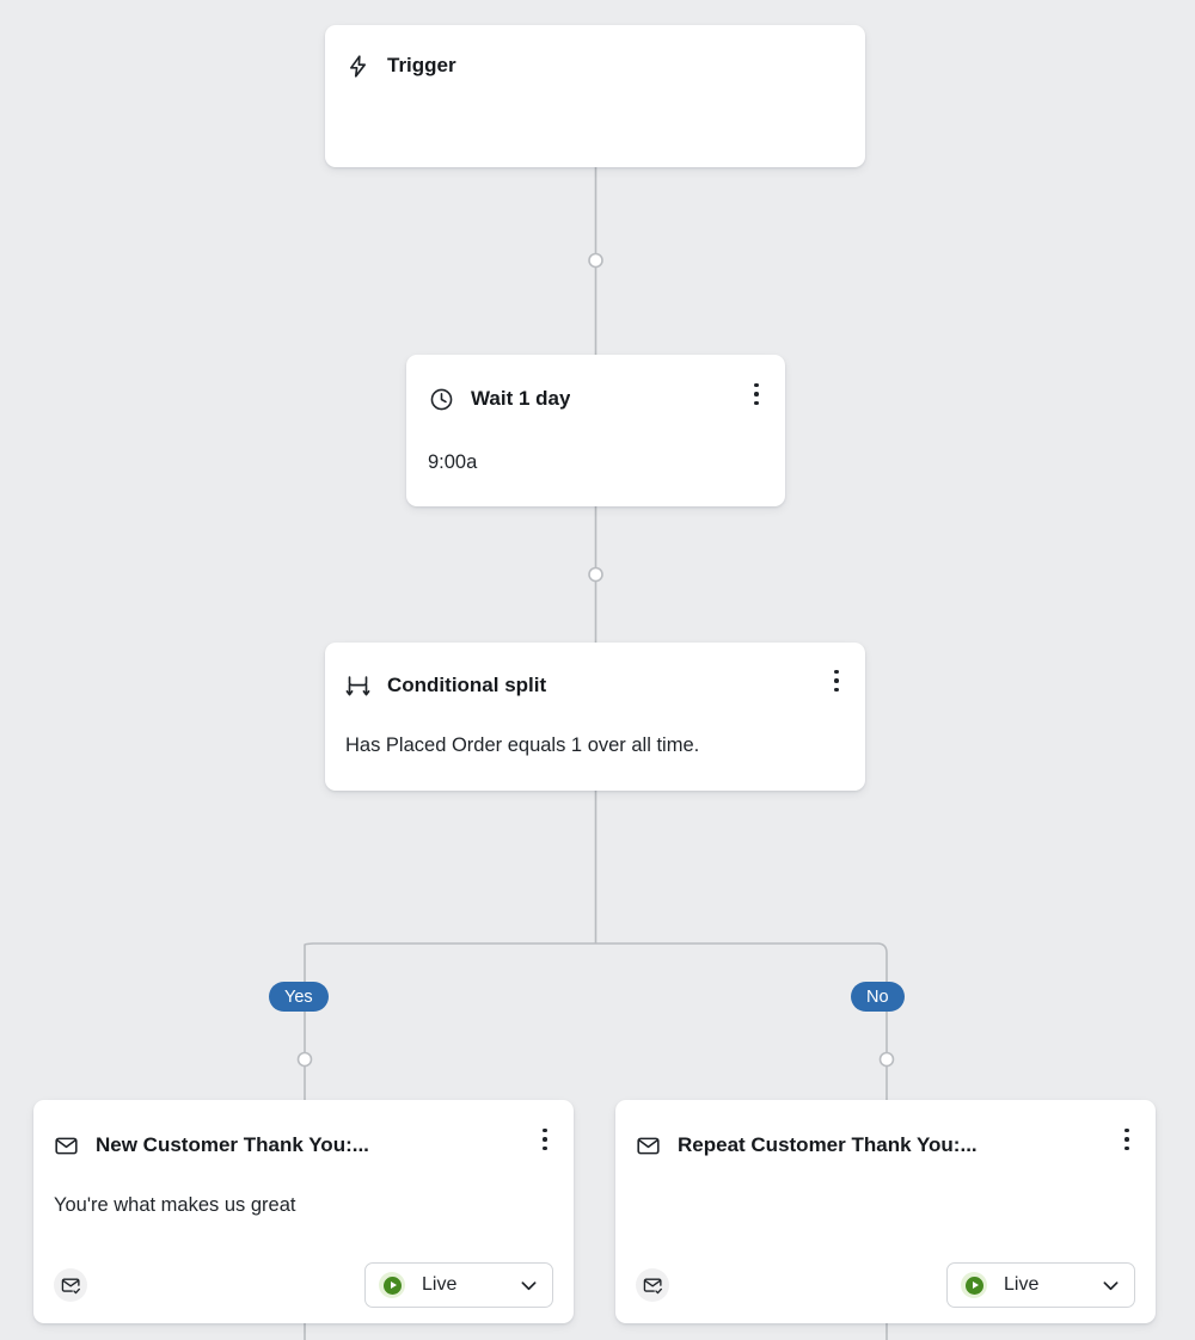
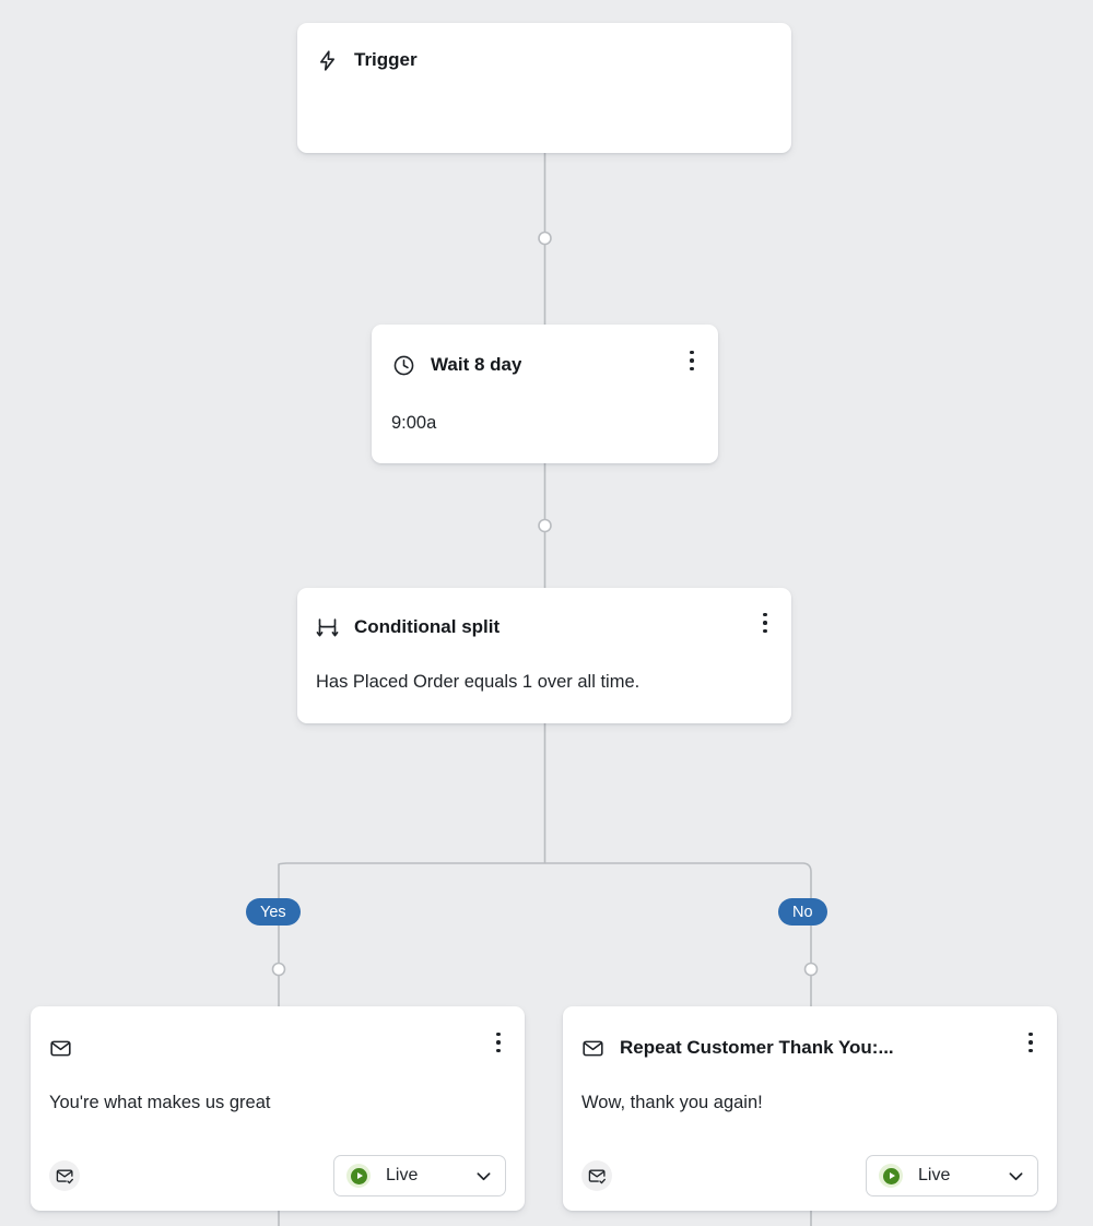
  Trigger
- Wait 1 day
+ Wait 8 day
  9:00a
  Conditional split
  Has Placed Order equals 1 over all time.
  Yes
  No
- New Customer Thank You:...
  You're what makes us great
  Live
  Repeat Customer Thank You:...
+ Wow, thank you again!
  Live
